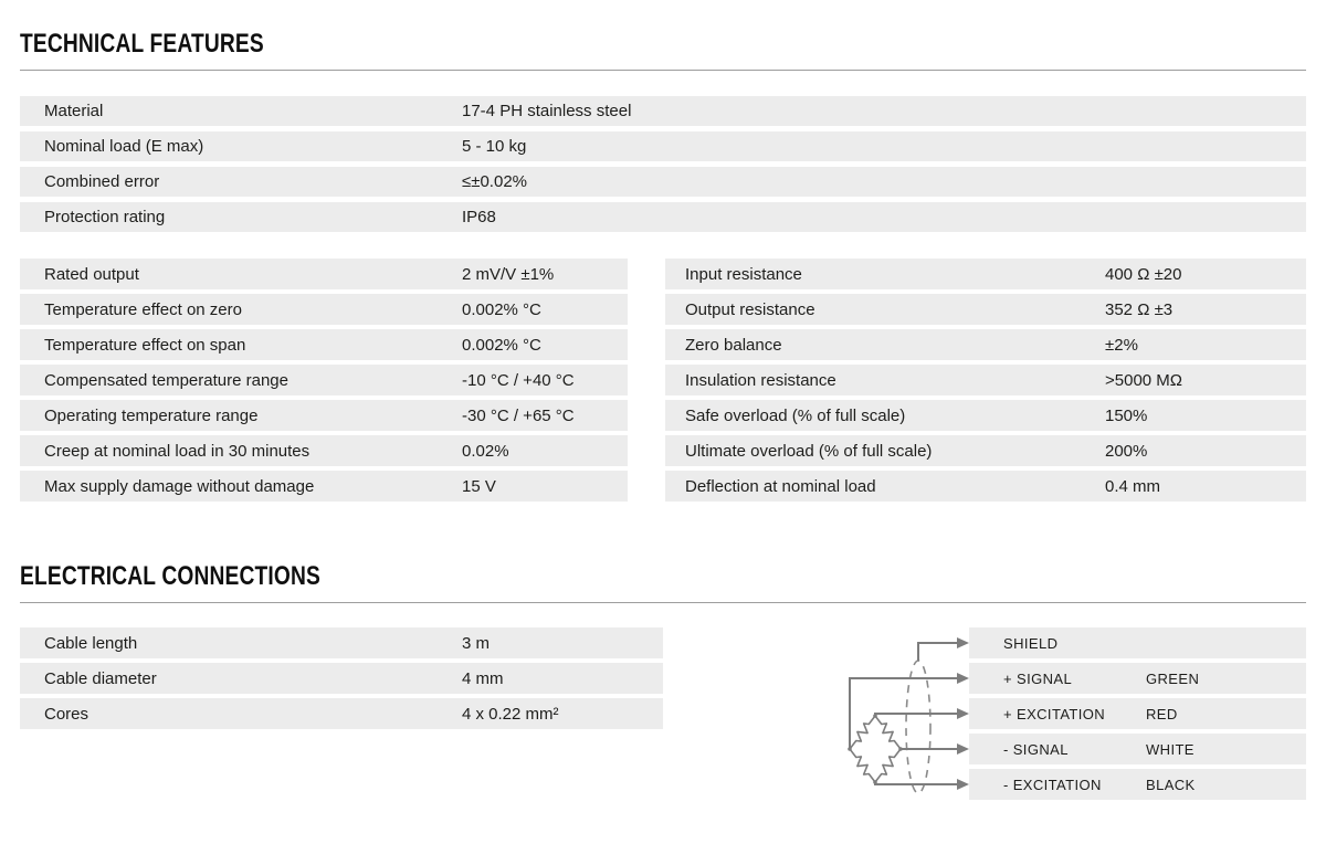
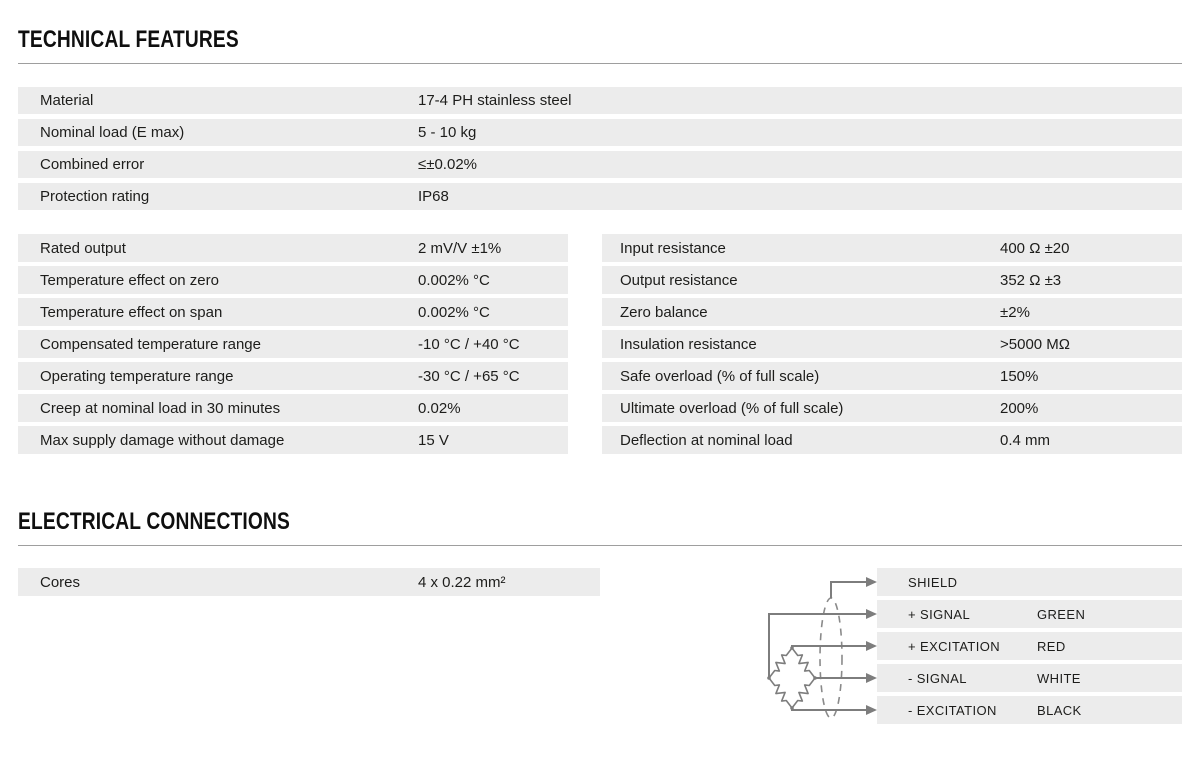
  TECHNICAL FEATURES
  Material
  17-4 PH stainless steel
  Nominal load (E max)
  5 - 10 kg
  Combined error
  ≤±0.02%
  Protection rating
  IP68
  Rated output
  2 mV/V ±1%
  Temperature effect on zero
  0.002% °C
  Temperature effect on span
  0.002% °C
  Compensated temperature range
  -10 °C / +40 °C
  Operating temperature range
  -30 °C / +65 °C
  Creep at nominal load in 30 minutes
  0.02%
  Max supply damage without damage
  15 V
  Input resistance
  400 Ω ±20
  Output resistance
  352 Ω ±3
  Zero balance
  ±2%
  Insulation resistance
  >5000 MΩ
  Safe overload (% of full scale)
  150%
  Ultimate overload (% of full scale)
  200%
  Deflection at nominal load
  0.4 mm
  ELECTRICAL CONNECTIONS
- Cable length
- 3 m
- Cable diameter
- 4 mm
  Cores
  4 x 0.22 mm²
  SHIELD
  + SIGNAL
  GREEN
  + EXCITATION
  RED
  - SIGNAL
  WHITE
  - EXCITATION
  BLACK
